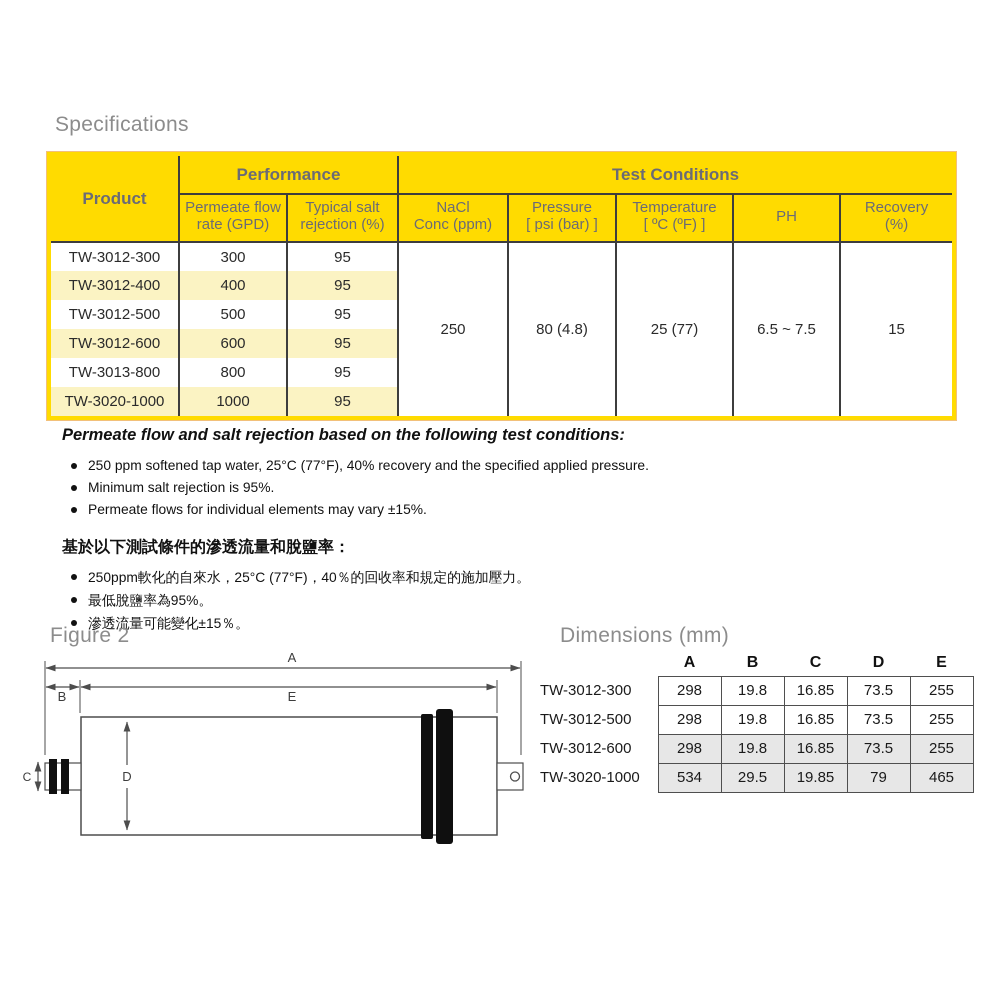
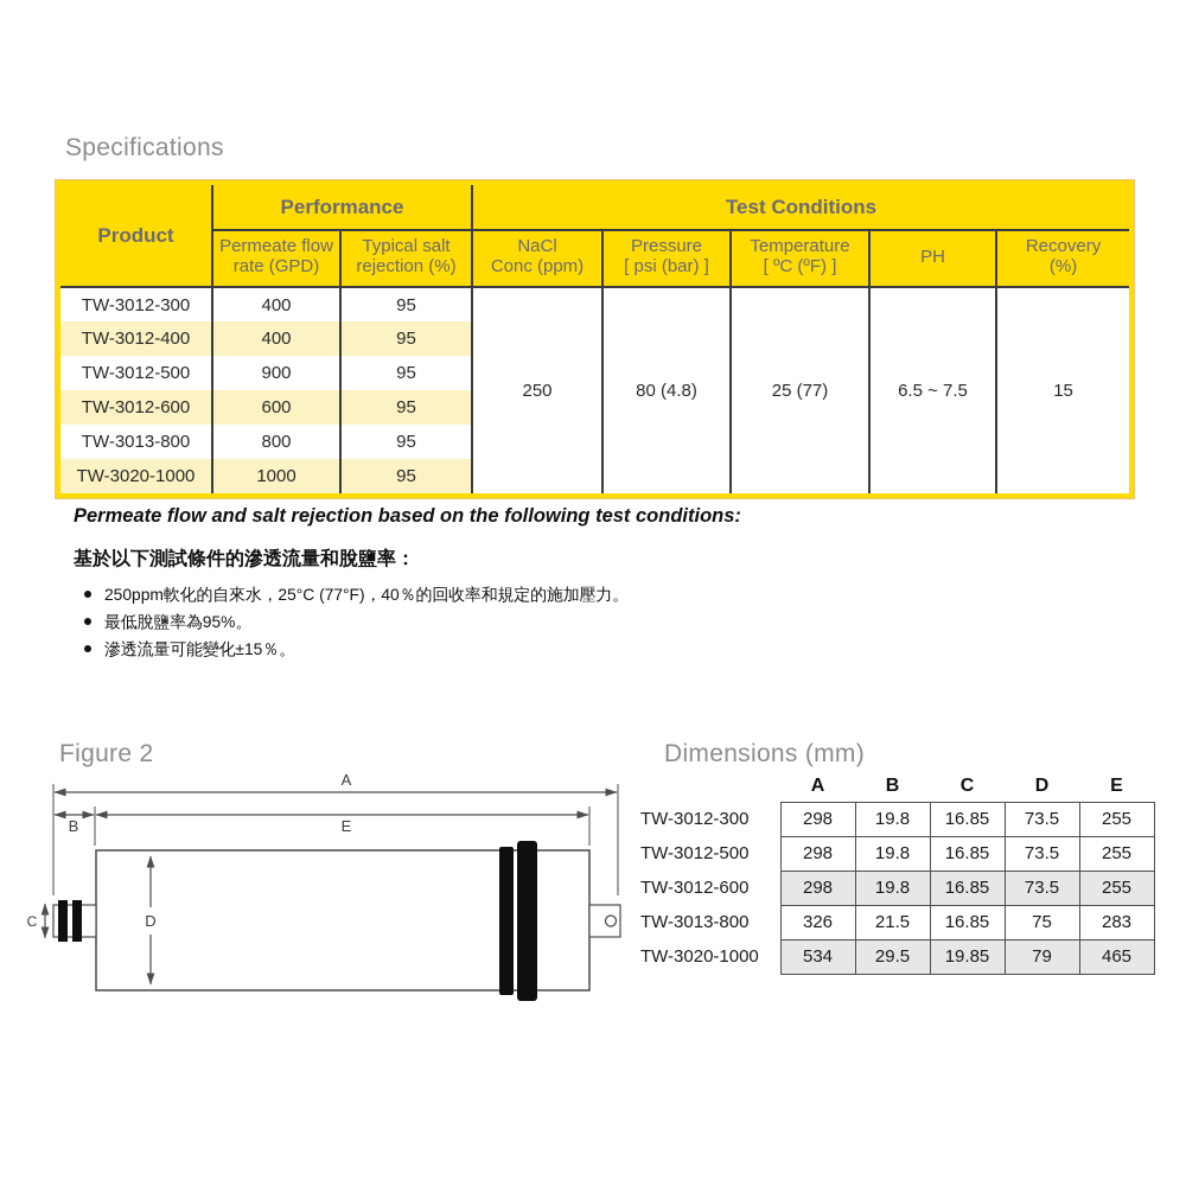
  Specifications
  Product	Performance	Test Conditions
  Permeate flowrate (GPD)	Typical saltrejection (%)	NaClConc (ppm)	Pressure[ psi (bar) ]	Temperature[ ºC (ºF) ]	PH	Recovery(%)
- TW-3012-300	300	95	250	80 (4.8)	25 (77)	6.5 ~ 7.5	15
+ TW-3012-300	400	95	250	80 (4.8)	25 (77)	6.5 ~ 7.5	15
  TW-3012-400	400	95
- TW-3012-500	500	95
+ TW-3012-500	900	95
  TW-3012-600	600	95
  TW-3013-800	800	95
  TW-3020-1000	1000	95
  Permeate flow and salt rejection based on the following test conditions:
- 250 ppm softened tap water, 25°C (77°F), 40% recovery and the specified applied pressure.
- Minimum salt rejection is 95%.
- Permeate flows for individual elements may vary ±15%.
  基於以下測試條件的滲透流量和脫鹽率：
  250ppm軟化的自來水，25°C (77°F)，40％的回收率和規定的施加壓力。
  最低脫鹽率為95%。
  滲透流量可能變化±15％。
  Figure 2
  Dimensions (mm)
  A
  B
  E
  D
  C
  	A	B	C	D	E
  TW-3012-300	298	19.8	16.85	73.5	255
  TW-3012-500	298	19.8	16.85	73.5	255
  TW-3012-600	298	19.8	16.85	73.5	255
+ TW-3013-800	326	21.5	16.85	75	283
  TW-3020-1000	534	29.5	19.85	79	465
